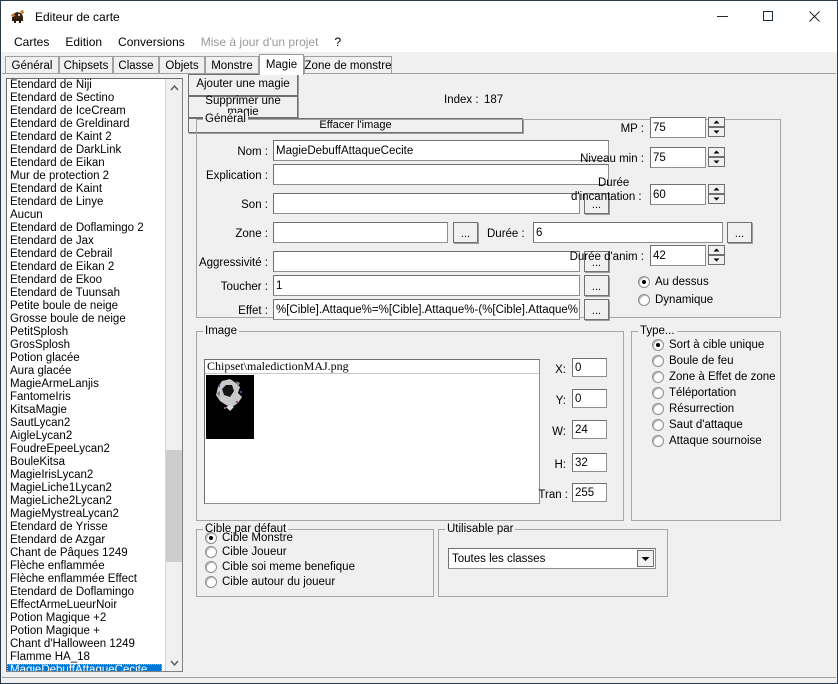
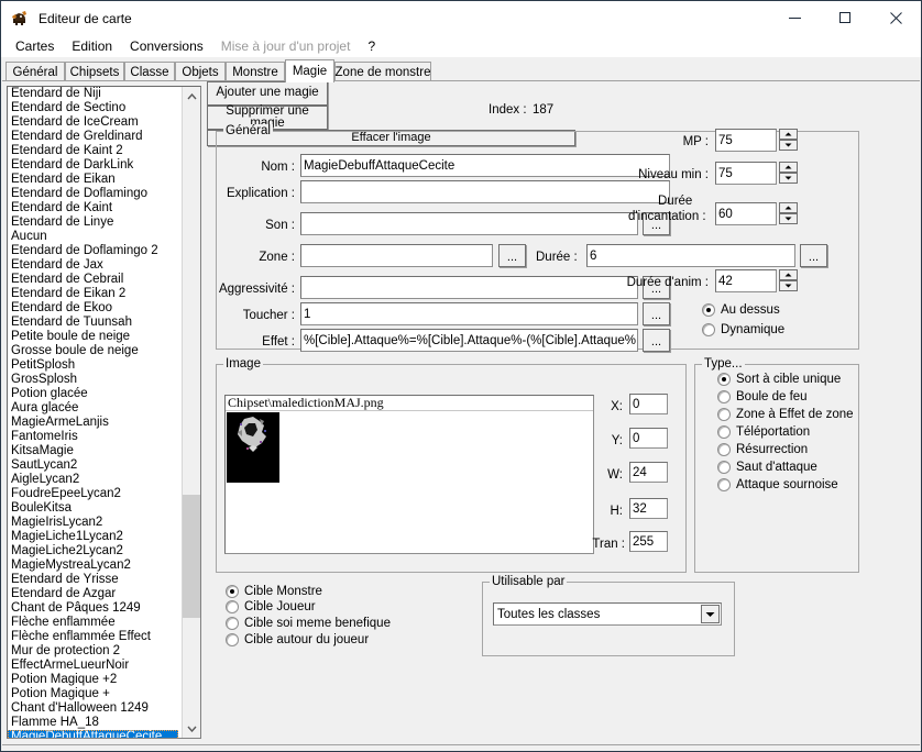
  Editeur de carte
  Cartes
  Edition
  Conversions
  Mise à jour d'un projet
  ?
  Général
  Chipsets
  Classe
  Objets
  Monstre
  Magie
  Zone de monstre
  Etendard de Niji
  Etendard de Sectino
  Etendard de IceCream
  Etendard de Greldinard
  Etendard de Kaint 2
  Etendard de DarkLink
  Etendard de Eikan
- Mur de protection 2
+ Etendard de Doflamingo
  Etendard de Kaint
  Etendard de Linye
  Aucun
  Etendard de Doflamingo 2
  Etendard de Jax
  Etendard de Cebrail
  Etendard de Eikan 2
  Etendard de Ekoo
  Etendard de Tuunsah
  Petite boule de neige
  Grosse boule de neige
  PetitSplosh
  GrosSplosh
  Potion glacée
  Aura glacée
  MagieArmeLanjis
  FantomeIris
  KitsaMagie
  SautLycan2
  AigleLycan2
  FoudreEpeeLycan2
  BouleKitsa
  MagieIrisLycan2
  MagieLiche1Lycan2
  MagieLiche2Lycan2
  MagieMystreaLycan2
  Etendard de Yrisse
  Etendard de Azgar
  Chant de Pâques 1249
  Flèche enflammée
  Flèche enflammée Effect
- Etendard de Doflamingo
+ Mur de protection 2
  EffectArmeLueurNoir
  Potion Magique +2
  Potion Magique +
  Chant d'Halloween 1249
  Flamme HA_18
  MagieDebuffAttaqueCecite
  Ajouter une magie
  Supprimer une magie
  Index :
  187
  Général
  Nom :
  MagieDebuffAttaqueCecite
  Explication :
  Son :
  ...
  Zone :
  ...
  Durée :
  6
  ...
  Aggressivité :
  ...
  Toucher :
  1
  ...
  Effet :
  %[Cible].Attaque%=%[Cible].Attaque%-(%[Cible].Attaque%
  ...
  MP :
  75
  Niveau min :
  75
  Durée
  d'incantation :
  60
  Durée d'anim :
  42
  Au dessus
  Dynamique
  Image
  Effacer l'image
  Chipset\maledictionMAJ.png
  X:
  0
  Y:
  0
  W:
  24
  H:
  32
  Tran :
  255
  Type...
  Sort à cible unique
  Boule de feu
  Zone à Effet de zone
  Téléportation
  Résurrection
  Saut d'attaque
  Attaque sournoise
- Cible par défaut
  Cible Monstre
  Cible Joueur
  Cible soi meme benefique
  Cible autour du joueur
  Utilisable par
  Toutes les classes
